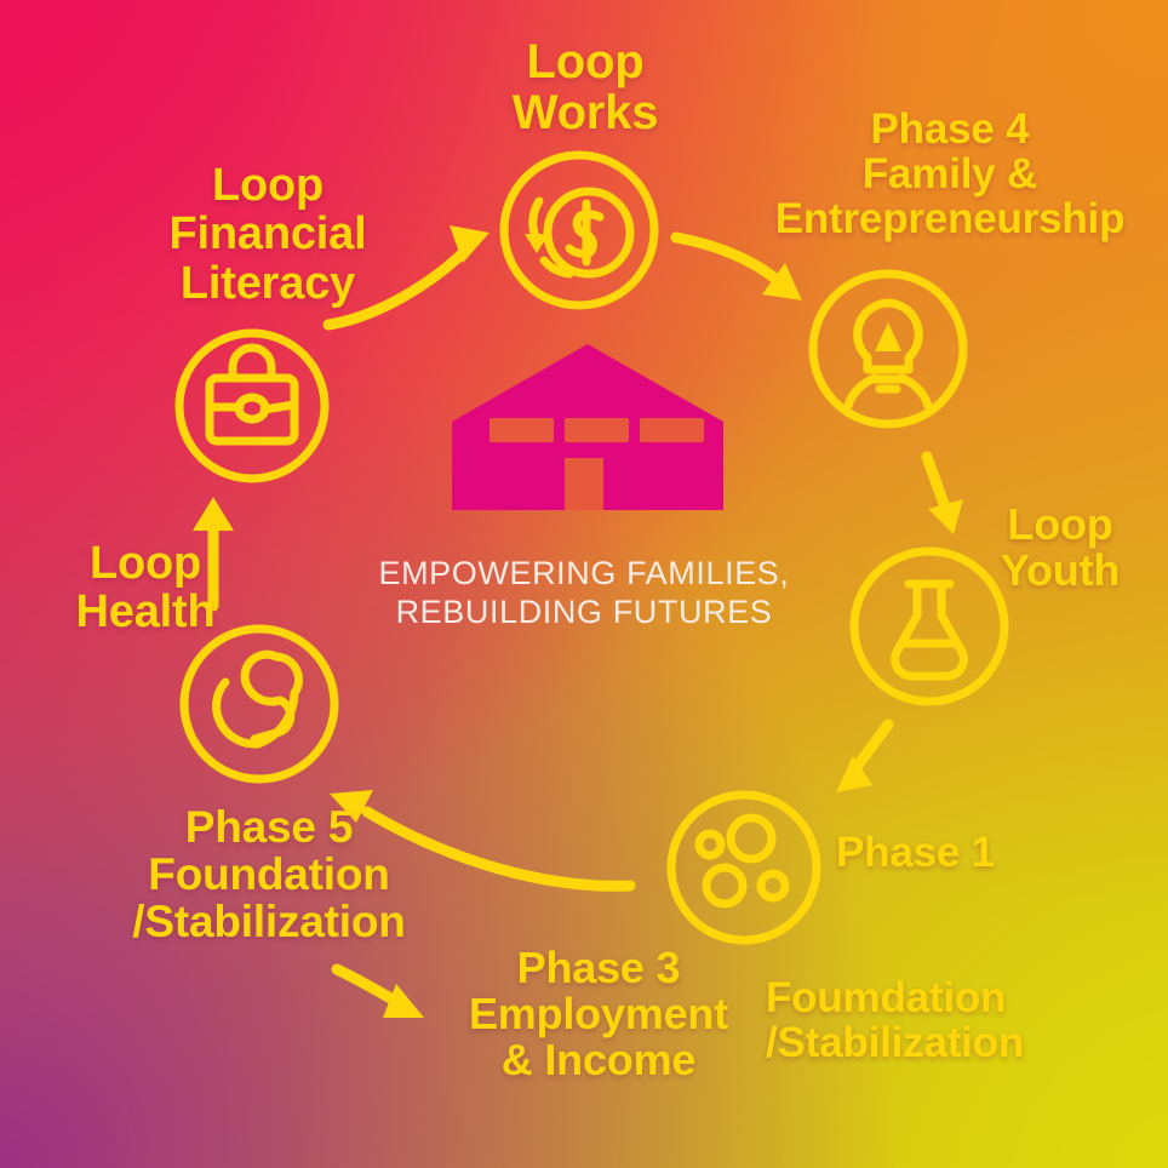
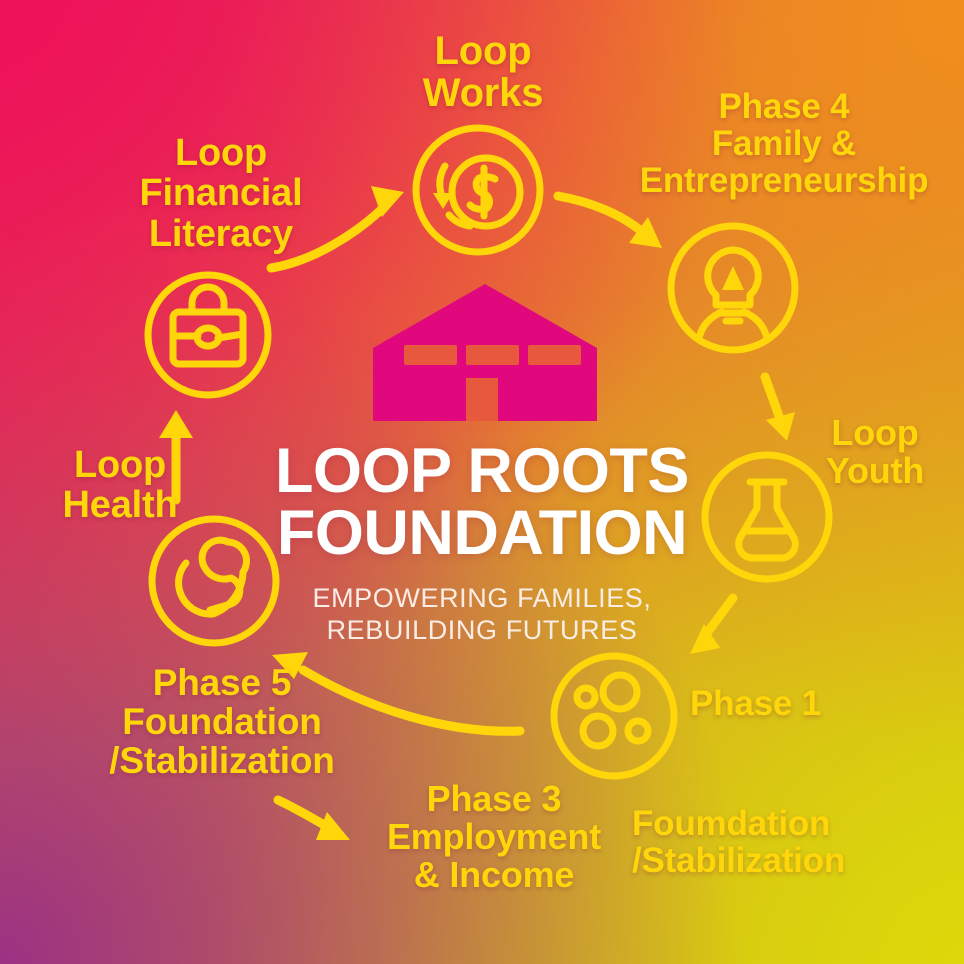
  Loop
  Financial
  Literacy
  Loop
  Works
  Phase 4
  Family &
  Entrepreneurship
  Loop
  Youth
  Phase 1
  Foumdation
  /Stabilization
  Phase 3
  Employment
  & Income
  Phase 5
  Foundation
  /Stabilization
  Loop
  Health
+ LOOP ROOTS
+ FOUNDATION
  EMPOWERING FAMILIES,
  REBUILDING FUTURES
